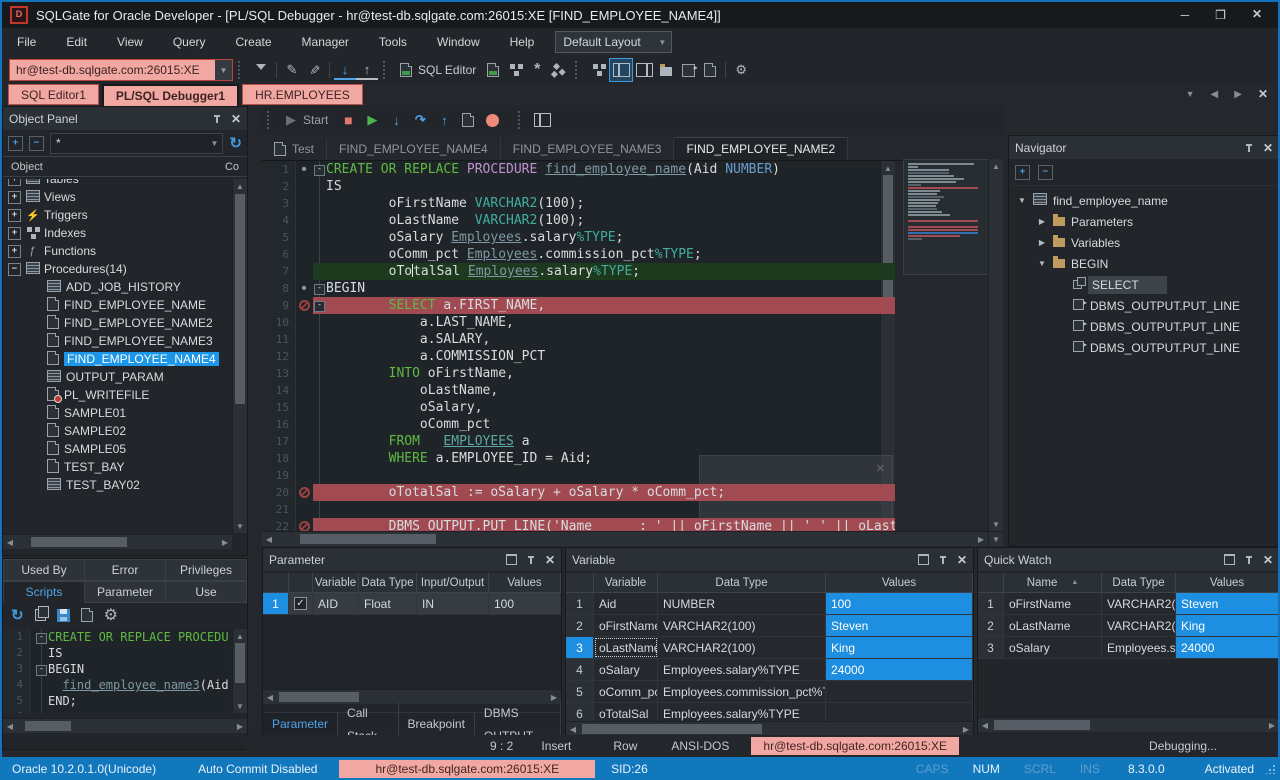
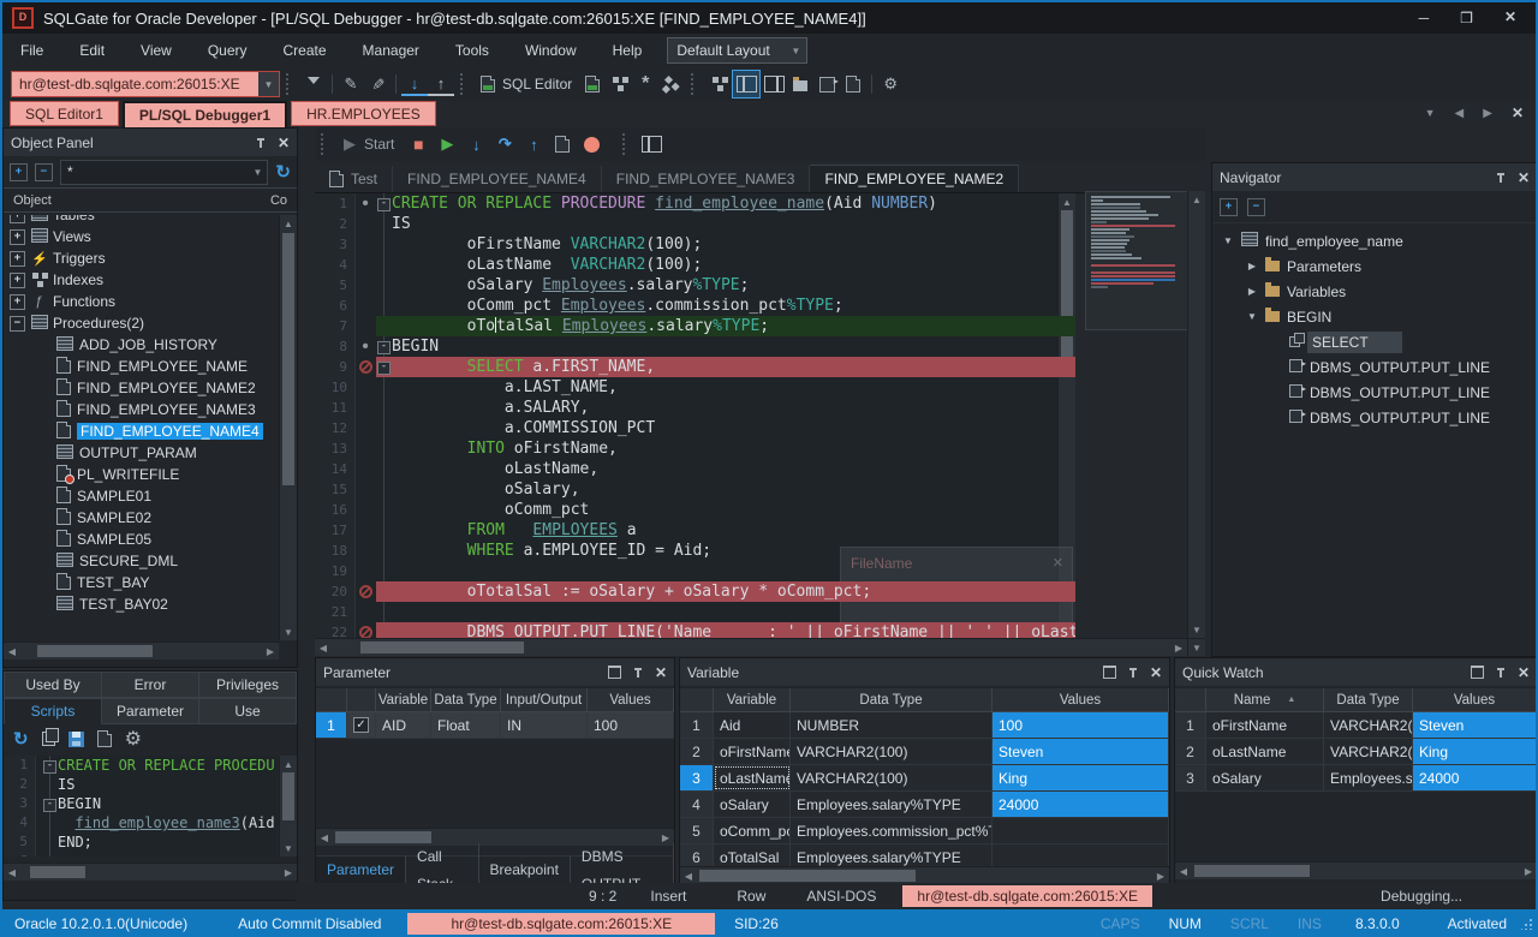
  D
  SQLGate for Oracle Developer - [PL/SQL Debugger - hr@test-db.sqlgate.com:26015:XE [FIND_EMPLOYEE_NAME4]]
  ─
  ❒
  ✕
  File
  Edit
  View
  Query
  Create
  Manager
  Tools
  Window
  Help
  Default Layout
  ▼
  hr@test-db.sqlgate.com:26015:XE
  ▼
  ✎
  ↓
  ↑
  SQL Editor
  *
  ⚙
  SQL Editor1
  PL/SQL Debugger1
  HR.EMPLOYEES
  ▼
  ◀
  ▶
  ✕
  Object Panel
  ✕
  +
  −
  *
  ▼
  ↻
  Object
  Co
  +
  Tables
  +
  Views
  +
  ⚡
  Triggers
  +
  Indexes
  +
  ƒ
  Functions
  −
- Procedures(14)
+ Procedures(2)
  ADD_JOB_HISTORY
  FIND_EMPLOYEE_NAME
  FIND_EMPLOYEE_NAME2
  FIND_EMPLOYEE_NAME3
  FIND_EMPLOYEE_NAME4
  OUTPUT_PARAM
  PL_WRITEFILE
  SAMPLE01
  SAMPLE02
  SAMPLE05
+ SECURE_DML
  TEST_BAY
  TEST_BAY02
  ▲
  ▼
  ◀
  ▶
  Used By
  Error
  Privileges
  Scripts
  Parameter
  Use
  ↻
  ⚙
  1
  2
  3
  4
  5
  -
  CREATE OR REPLACE PROCEDU
  IS
  -
  BEGIN
  find_employee_name3(Aid
  END;
  ▲
  ▼
  ◀
  ▶
  ▶
  Start
  ■
  ▶
  ↓
  ↷
  ↑
  Test
  FIND_EMPLOYEE_NAME4
  FIND_EMPLOYEE_NAME3
  FIND_EMPLOYEE_NAME2
  1
  2
  3
  4
  5
  6
  7
  8
  9
  10
  11
  12
  13
  14
  15
  16
  17
  18
  19
  20
  21
  22
  •
  •
  -
  CREATE OR REPLACE PROCEDURE find_employee_name(Aid NUMBER)
  IS
  oFirstName VARCHAR2(100);
  oLastName VARCHAR2(100);
  oSalary Employees.salary%TYPE;
  oComm_pct Employees.commission_pct%TYPE;
  oTotalSal Employees.salary%TYPE;
  -
  BEGIN
  -
  SELECT a.FIRST_NAME,
  a.LAST_NAME,
  a.SALARY,
  a.COMMISSION_PCT
  INTO oFirstName,
  oLastName,
  oSalary,
  oComm_pct
  FROM EMPLOYEES a
  WHERE a.EMPLOYEE_ID = Aid;
  oTotalSal := oSalary + oSalary * oComm_pct;
  DBMS_OUTPUT.PUT_LINE('Name : ' || oFirstName || ' ' || oLast
+ FileName
  ✕
  ▲
  ▲
  ▼
  ◀
  ▶
  ▼
  Navigator
  ✕
  +
  −
  ▼
  find_employee_name
  ▶
  Parameters
  ▶
  Variables
  ▼
  BEGIN
  SELECT
  DBMS_OUTPUT.PUT_LINE
  DBMS_OUTPUT.PUT_LINE
  DBMS_OUTPUT.PUT_LINE
  Parameter
  ✕
  Variable
  Data Type
  Input/Output
  Values
  1
  ✓
  AID
  Float
  IN
  100
  ◀
  ▶
  Parameter
  Breakpoint
  Variable
  ✕
  Variable
  Data Type
  Values
  1
  Aid
  NUMBER
  100
  2
  oFirstName
  VARCHAR2(100)
  Steven
  3
  oLastName
  VARCHAR2(100)
  King
  4
  oSalary
  Employees.salary%TYPE
  24000
  5
  oComm_pc
  Employees.commission_pct%
  6
  oTotalSal
  Employees.salary%TYPE
  ◀
  ▶
  Quick Watch
  ✕
  Name
  Data Type
  Values
  1
  oFirstName
  Steven
  2
  oLastName
  King
  3
  oSalary
  24000
  ◀
  ▶
  9 : 2
  Insert
  Row
  ANSI-DOS
  hr@test-db.sqlgate.com:26015:XE
  Debugging...
  Oracle 10.2.0.1.0(Unicode)
  Auto Commit Disabled
  hr@test-db.sqlgate.com:26015:XE
  SID:26
  CAPS
  NUM
  SCRL
  INS
  8.3.0.0
  Activated
